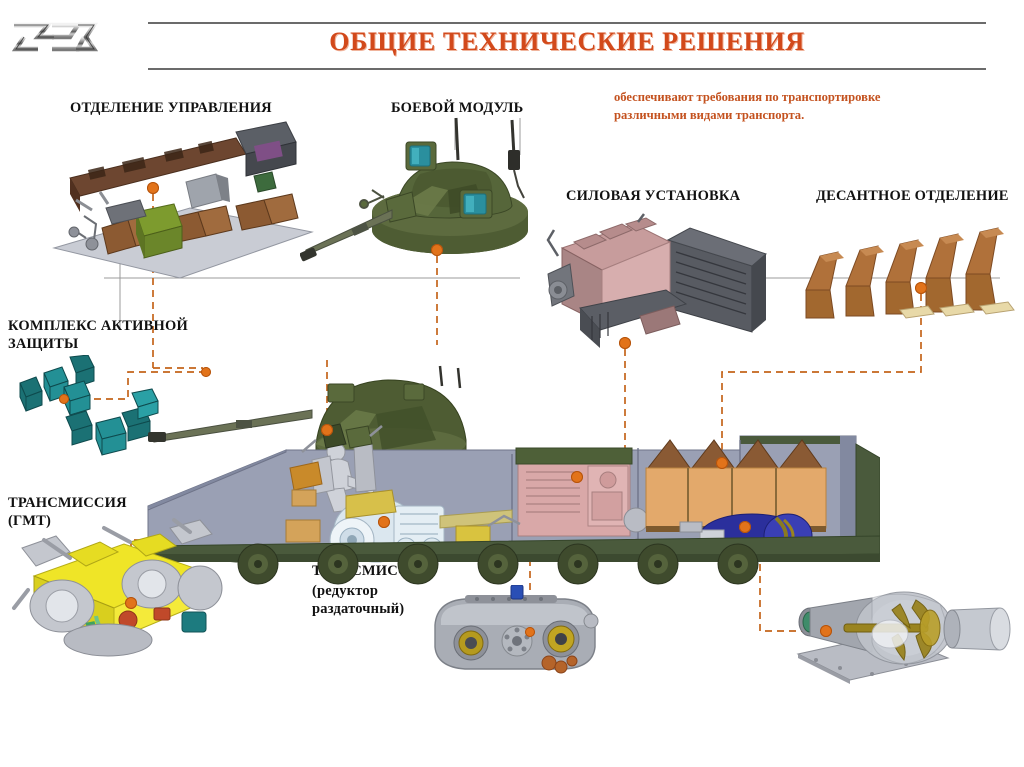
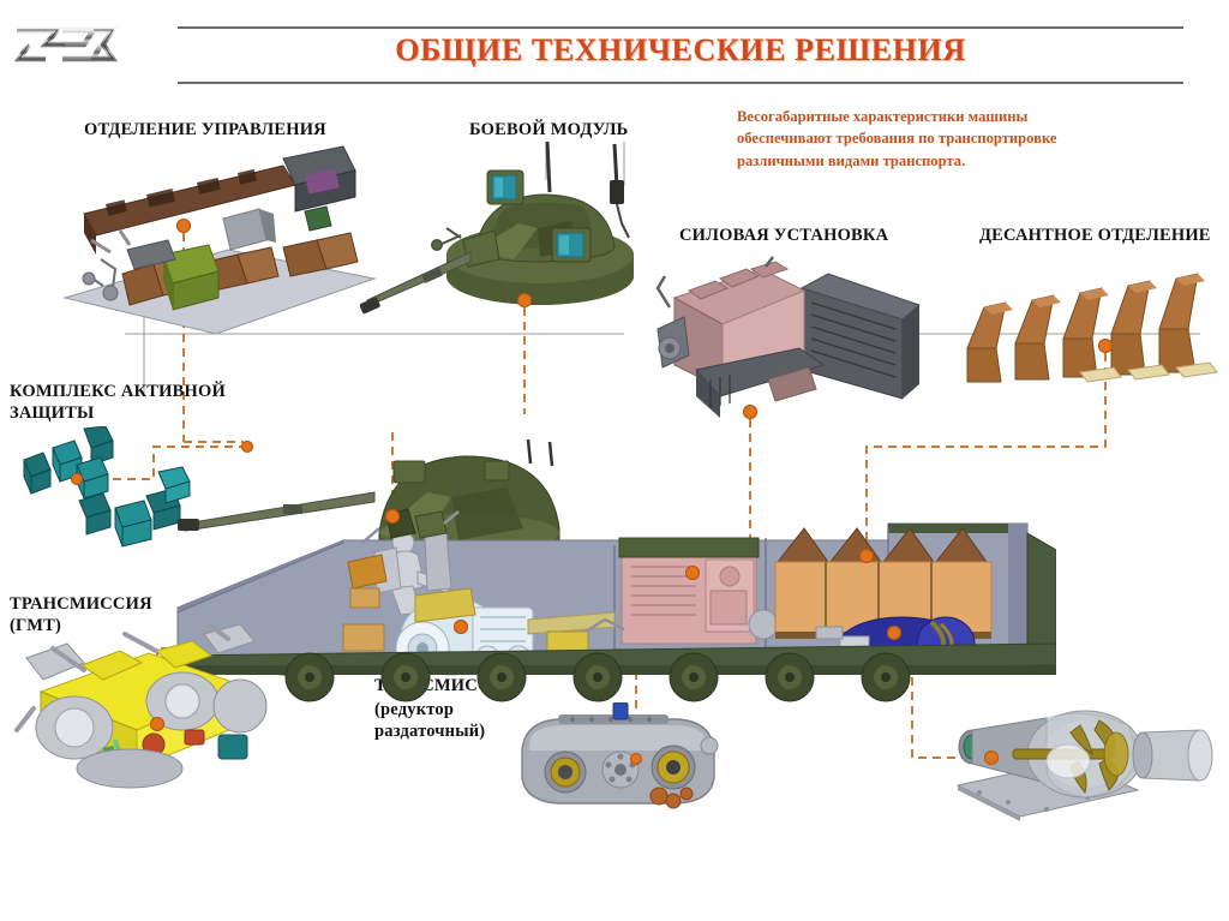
  ОБЩИЕ ТЕХНИЧЕСКИЕ РЕШЕНИЯ
  ОТДЕЛЕНИЕ УПРАВЛЕНИЯ
  БОЕВОЙ МОДУЛЬ
  СИЛОВАЯ УСТАНОВКА
  ДЕСАНТНОЕ ОТДЕЛЕНИЕ
  КОМПЛЕКС АКТИВНОЙ
  ЗАЩИТЫ
  ТРАНСМИССИЯ
  (ГМТ)
  (редуктор
  раздаточный)
+ Весогабаритные характеристики машины
  обеспечивают требования по транспортировке
  различными видами транспорта.
